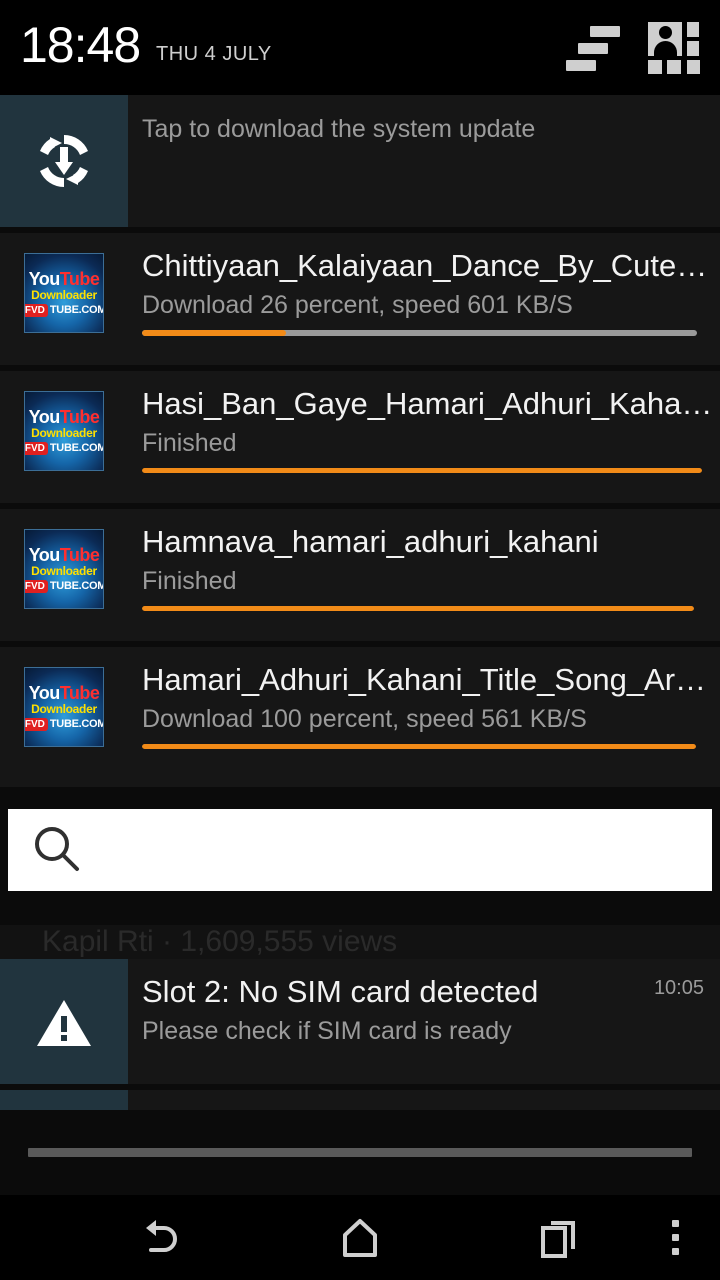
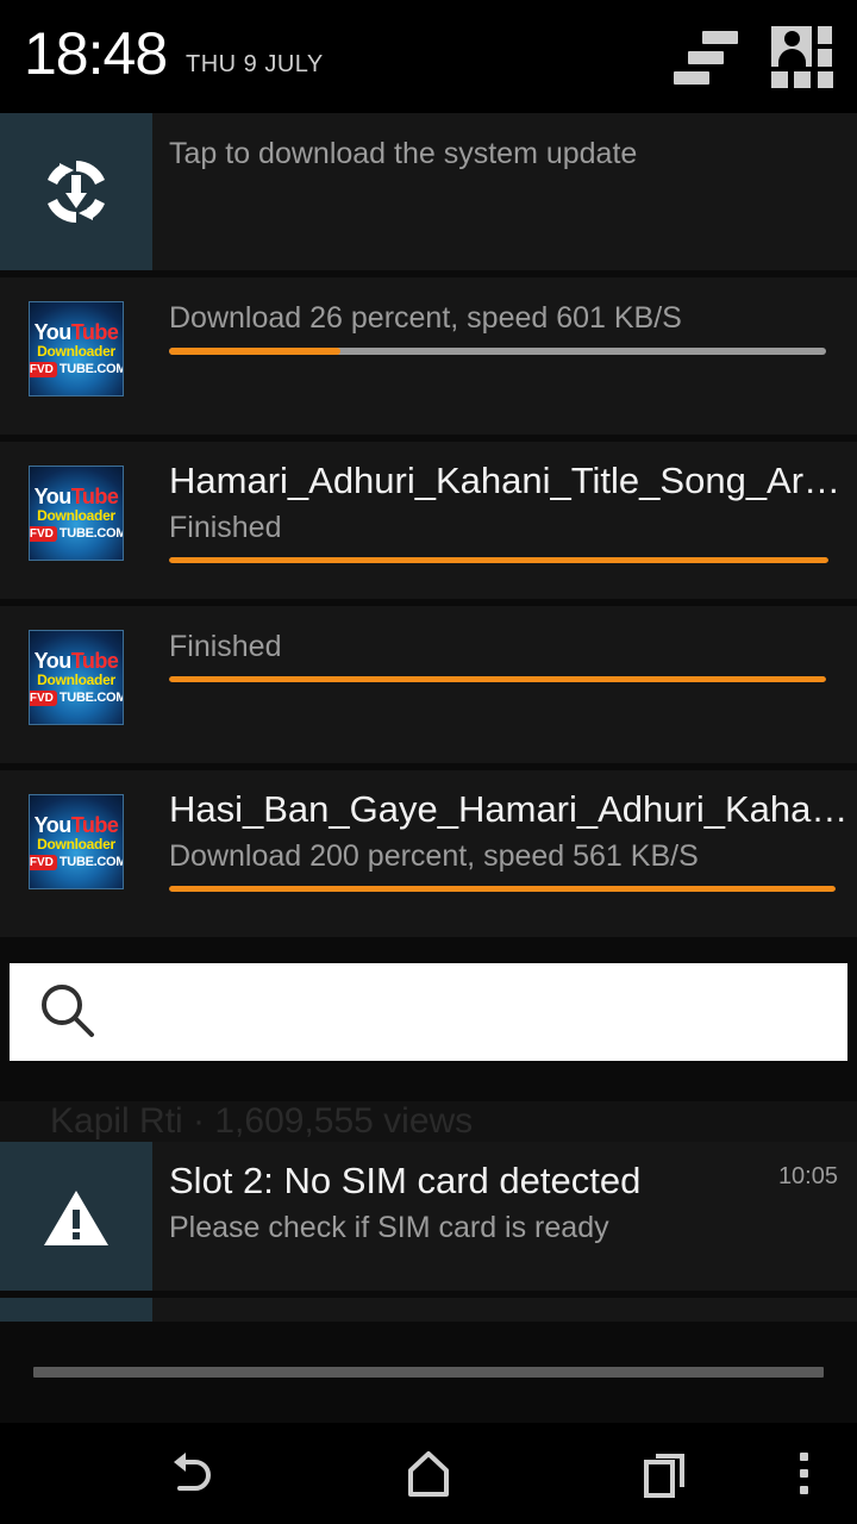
  18:48
- THU 4 JULY
+ THU 9 JULY
  Tap to download the system update
  YouTube
  Downloader
  FVD
  TUBE.COM
- Chittiyaan_Kalaiyaan_Dance_By_Cute…
  Download 26 percent, speed 601 KB/S
  YouTube
  Downloader
  FVD
  TUBE.COM
- Hasi_Ban_Gaye_Hamari_Adhuri_Kaha…
+ Hamari_Adhuri_Kahani_Title_Song_Ar…
  Finished
  YouTube
  Downloader
  FVD
  TUBE.COM
- Hamnava_hamari_adhuri_kahani
  Finished
  YouTube
  Downloader
  FVD
  TUBE.COM
- Hamari_Adhuri_Kahani_Title_Song_Ar…
+ Hasi_Ban_Gaye_Hamari_Adhuri_Kaha…
- Download 100 percent, speed 561 KB/S
+ Download 200 percent, speed 561 KB/S
  Kapil Rti · 1,609,555 views
  Slot 2: No SIM card detected
  Please check if SIM card is ready
  10:05
